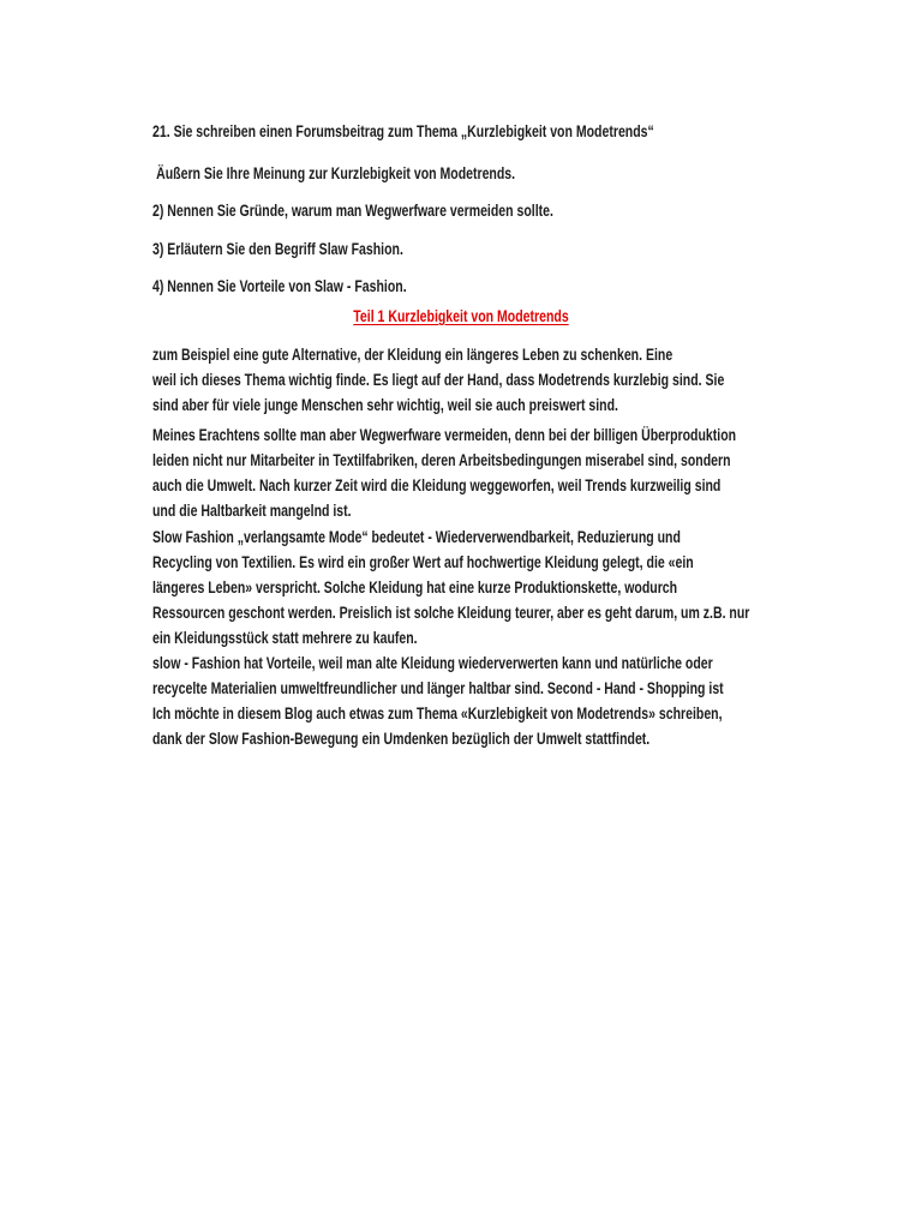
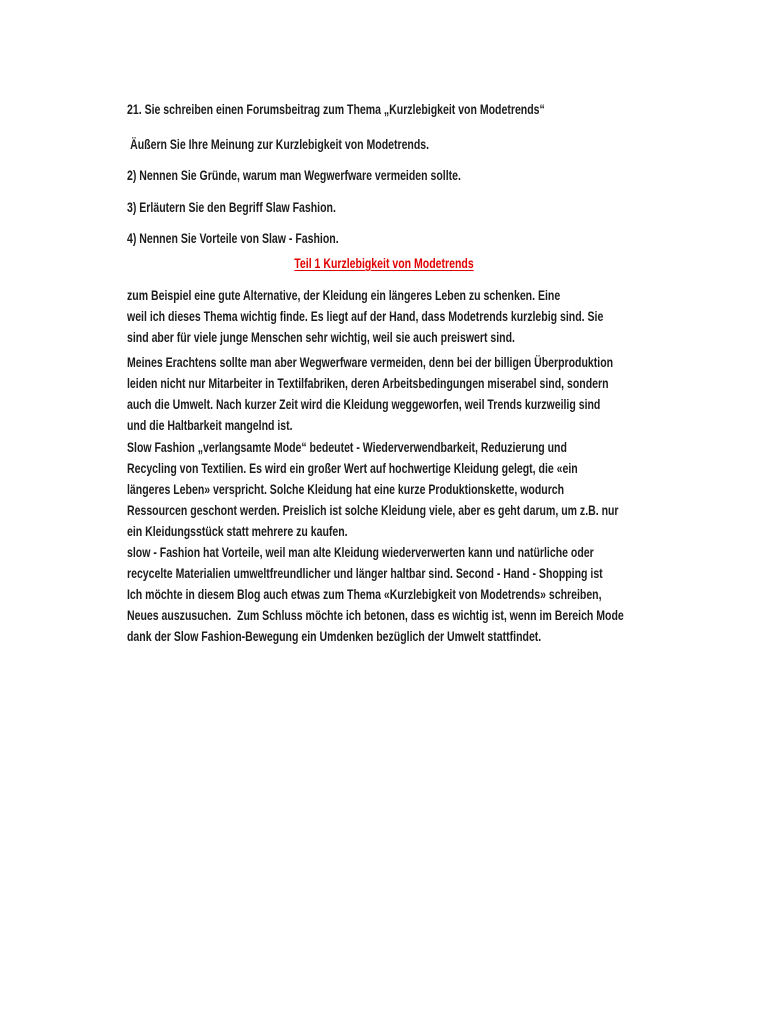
  21. Sie schreiben einen Forumsbeitrag zum Thema „Kurzlebigkeit von Modetrends“
  Äußern Sie Ihre Meinung zur Kurzlebigkeit von Modetrends.
  2) Nennen Sie Gründe, warum man Wegwerfware vermeiden sollte.
  3) Erläutern Sie den Begriff Slaw Fashion.
  4) Nennen Sie Vorteile von Slaw - Fashion.
  Teil 1 Kurzlebigkeit von Modetrends
  zum Beispiel eine gute Alternative, der Kleidung ein längeres Leben zu schenken. Eine
  weil ich dieses Thema wichtig finde. Es liegt auf der Hand, dass Modetrends kurzlebig sind. Sie
  sind aber für viele junge Menschen sehr wichtig, weil sie auch preiswert sind.
  Meines Erachtens sollte man aber Wegwerfware vermeiden, denn bei der billigen Überproduktion
  leiden nicht nur Mitarbeiter in Textilfabriken, deren Arbeitsbedingungen miserabel sind, sondern
  auch die Umwelt. Nach kurzer Zeit wird die Kleidung weggeworfen, weil Trends kurzweilig sind
  und die Haltbarkeit mangelnd ist.
  Slow Fashion „verlangsamte Mode“ bedeutet - Wiederverwendbarkeit, Reduzierung und
  Recycling von Textilien. Es wird ein großer Wert auf hochwertige Kleidung gelegt, die «ein
  längeres Leben» verspricht. Solche Kleidung hat eine kurze Produktionskette, wodurch
- Ressourcen geschont werden. Preislich ist solche Kleidung teurer, aber es geht darum, um z.B. nur
+ Ressourcen geschont werden. Preislich ist solche Kleidung viele, aber es geht darum, um z.B. nur
  ein Kleidungsstück statt mehrere zu kaufen.
  slow - Fashion hat Vorteile, weil man alte Kleidung wiederverwerten kann und natürliche oder
  recycelte Materialien umweltfreundlicher und länger haltbar sind. Second - Hand - Shopping ist
  Ich möchte in diesem Blog auch etwas zum Thema «Kurzlebigkeit von Modetrends» schreiben,
+ Neues auszusuchen. Zum Schluss möchte ich betonen, dass es wichtig ist, wenn im Bereich Mode
  dank der Slow Fashion-Bewegung ein Umdenken bezüglich der Umwelt stattfindet.
